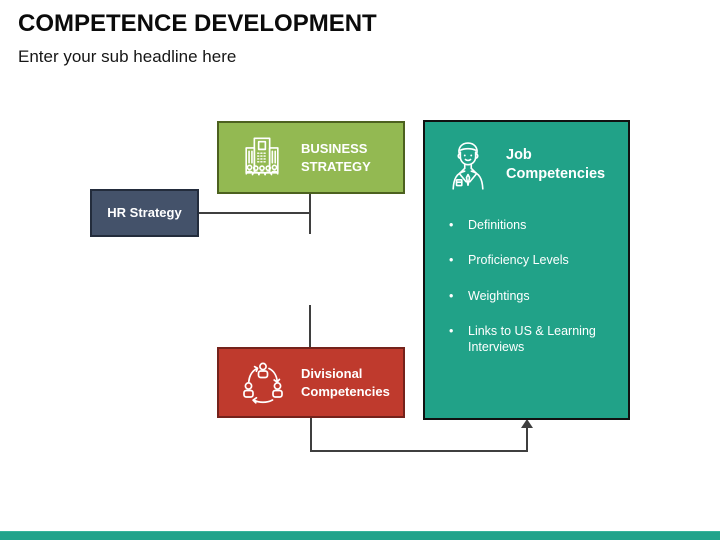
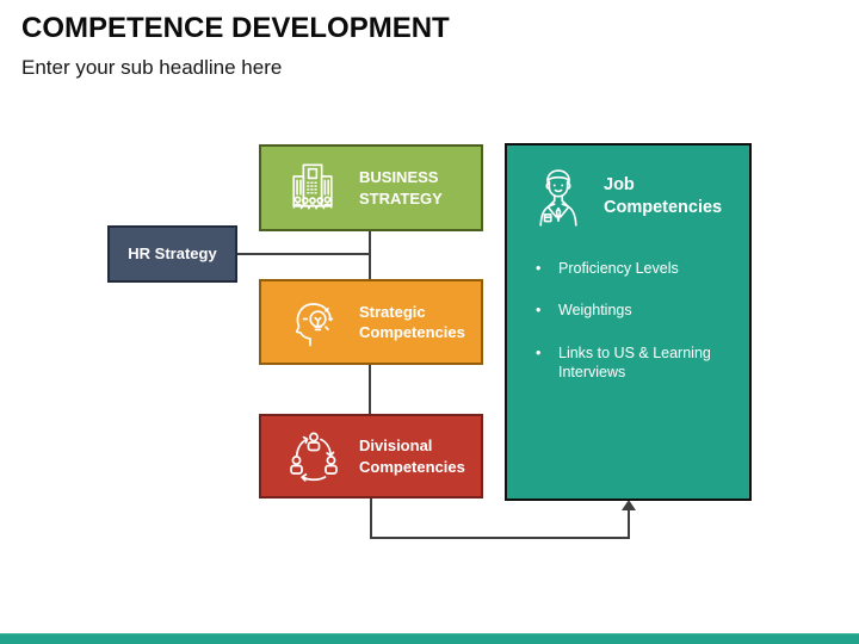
  COMPETENCE DEVELOPMENT
  Enter your sub headline here
  BUSINESS STRATEGY
  HR Strategy
+ Strategic Competencies
  Divisional Competencies
  Job Competencies
- Definitions
  Proficiency Levels
  Weightings
  Links to US & Learning Interviews
